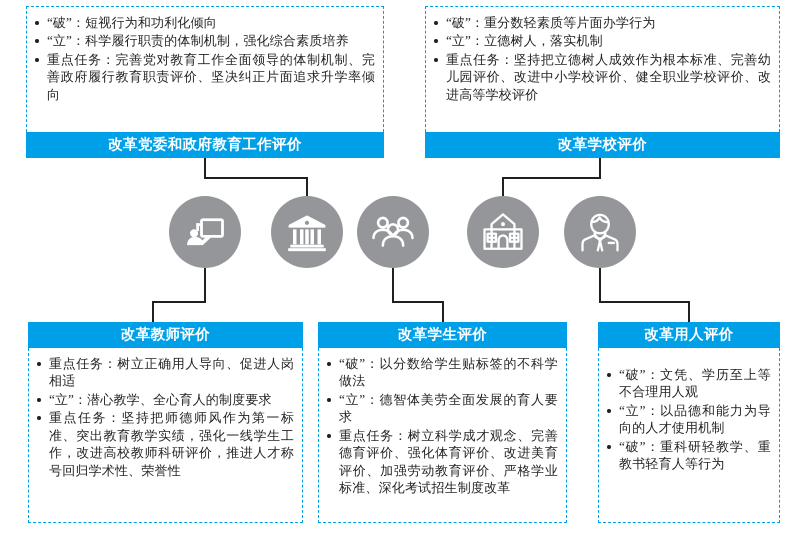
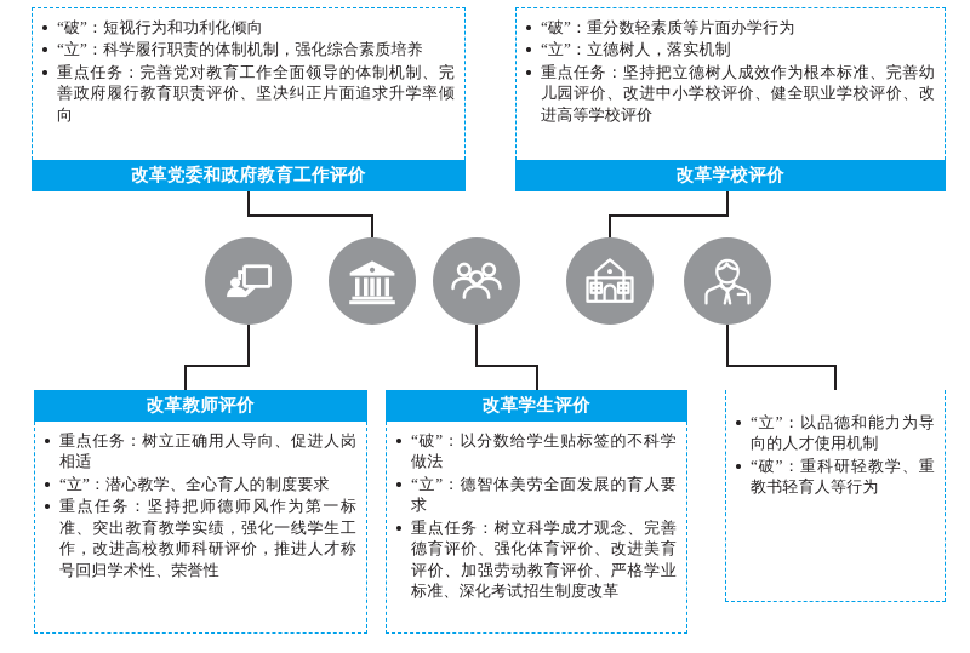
  “破”：短视行为和功利化倾向
  “立”：科学履行职责的体制机制，强化综合素质培养
  重点任务：完善党对教育工作全面领导的体制机制、完善政府履行教育职责评价、坚决纠正片面追求升学率倾向
  改革党委和政府教育工作评价
  “破”：重分数轻素质等片面办学行为
  “立”：立德树人，落实机制
  重点任务：坚持把立德树人成效作为根本标准、完善幼儿园评价、改进中小学校评价、健全职业学校评价、改进高等学校评价
  改革学校评价
  改革教师评价
  重点任务：树立正确用人导向、促进人岗相适
  “立”：潜心教学、全心育人的制度要求
  重点任务：坚持把师德师风作为第一标准、突出教育教学实绩，强化一线学生工作，改进高校教师科研评价，推进人才称号回归学术性、荣誉性
  改革学生评价
  “破”：以分数给学生贴标签的不科学做法
  “立”：德智体美劳全面发展的育人要求
  重点任务：树立科学成才观念、完善德育评价、强化体育评价、改进美育评价、加强劳动教育评价、严格学业标准、深化考试招生制度改革
- 改革用人评价
- “破”：文凭、学历至上等不合理用人观
  “立”：以品德和能力为导向的人才使用机制
  “破”：重科研轻教学、重教书轻育人等行为
